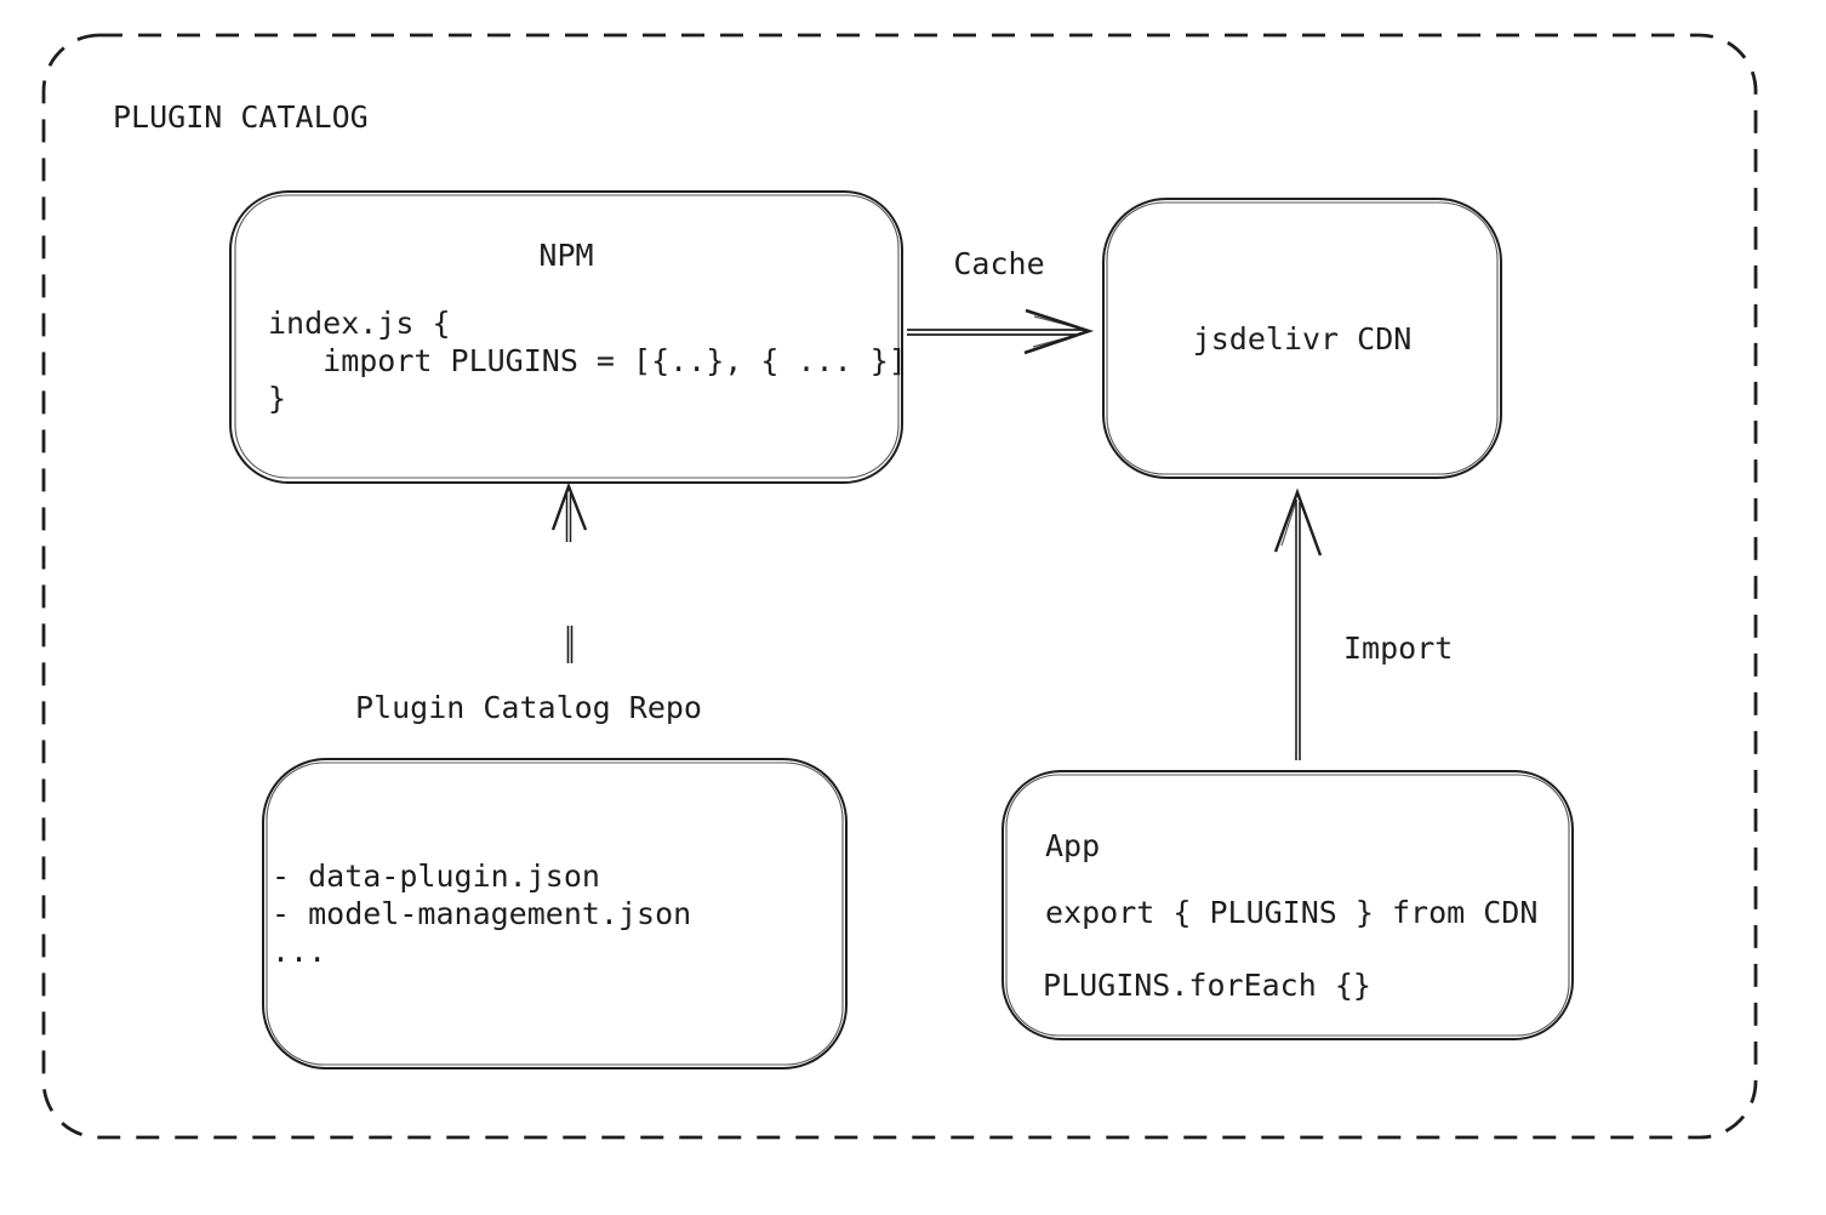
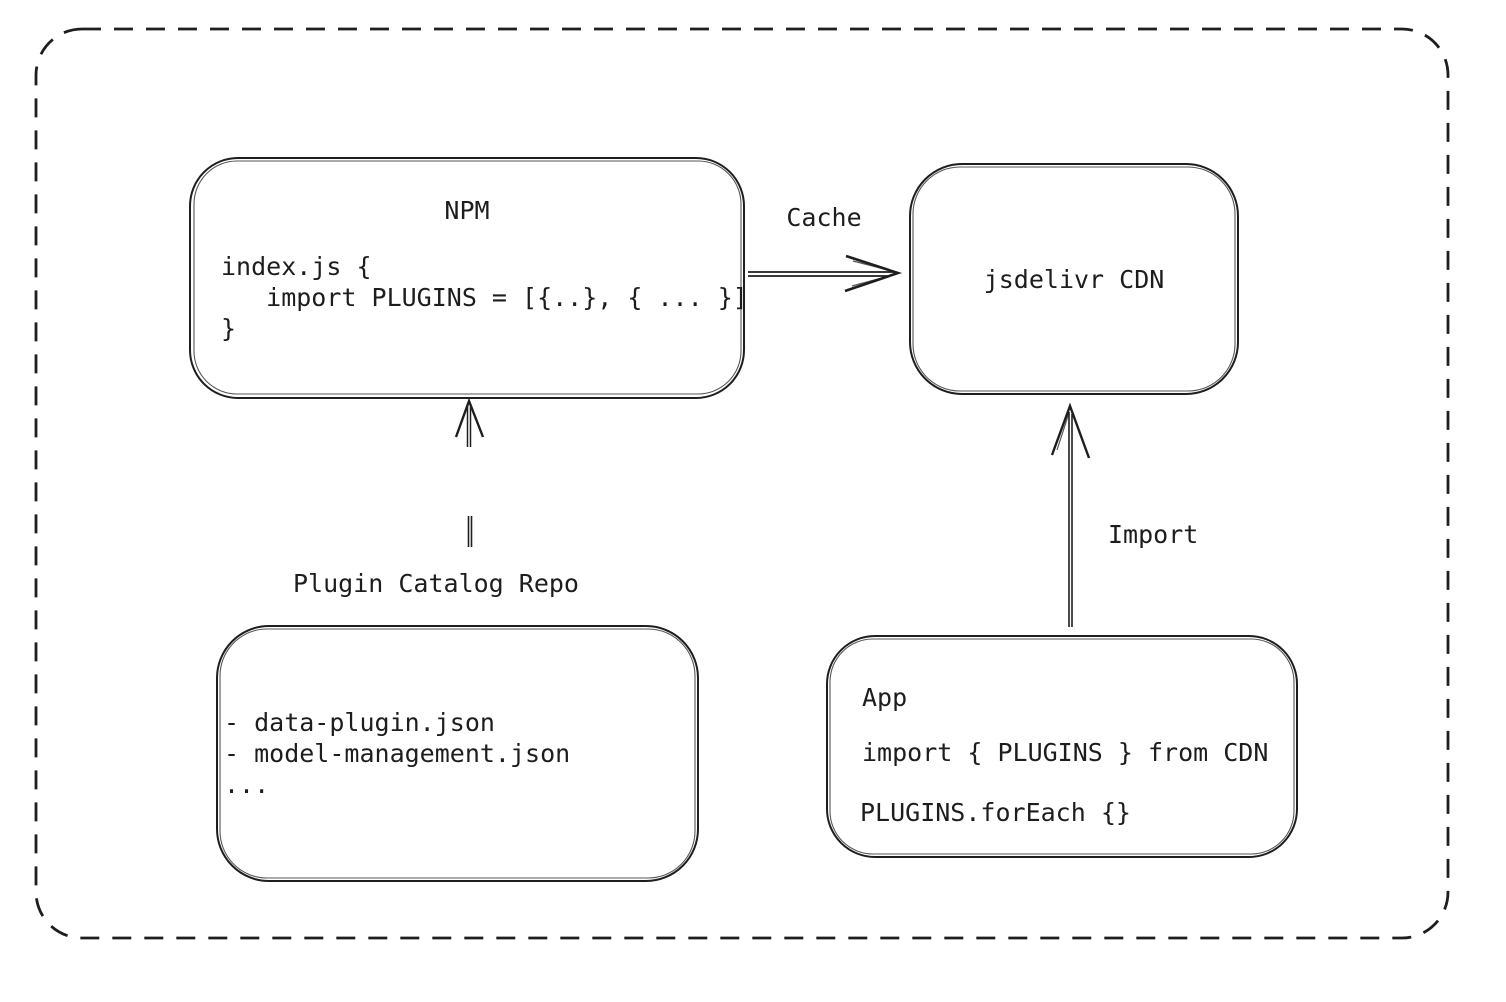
- PLUGIN CATALOG
  NPM
  index.js { import PLUGINS = [{..}, { ... }] }
  Cache
  jsdelivr CDN
  Plugin Catalog Repo
  - data-plugin.json - model-management.json ...
  App
- export { PLUGINS } from CDN
+ import { PLUGINS } from CDN
  PLUGINS.forEach {}
  Import
